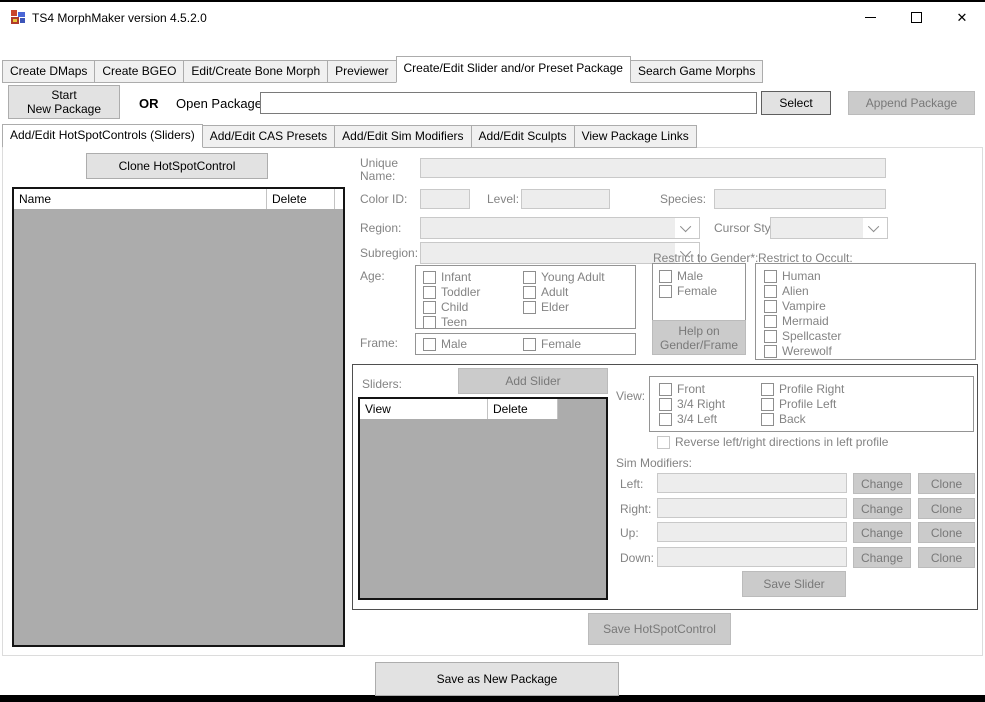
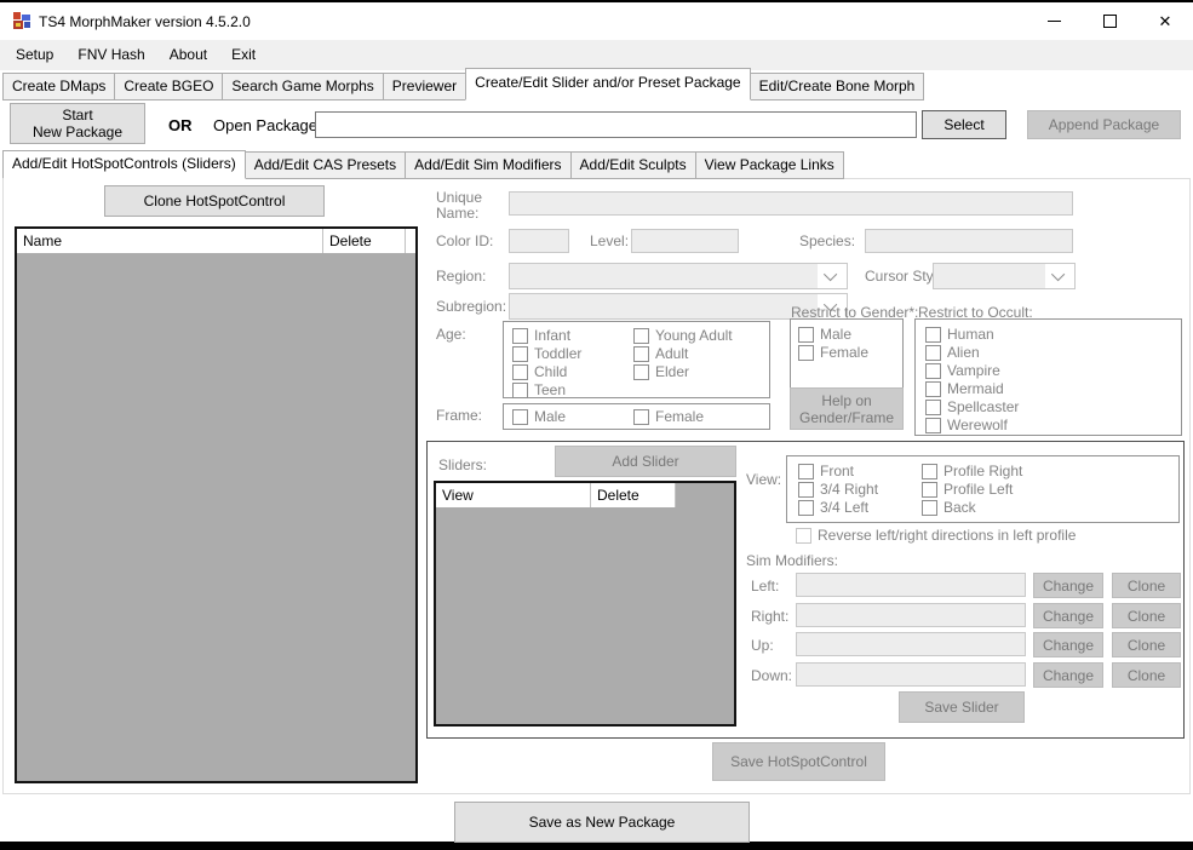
  TS4 MorphMaker version 4.5.2.0
  ✕
+ Setup
+ FNV Hash
+ About
+ Exit
  Create DMaps
  Create BGEO
- Edit/Create Bone Morph
+ Search Game Morphs
  Previewer
  Create/Edit Slider and/or Preset Package
- Search Game Morphs
+ Edit/Create Bone Morph
  Start
  New Package
  OR
  Open Package
  Select
  Append Package
  Add/Edit HotSpotControls (Sliders)
  Add/Edit CAS Presets
  Add/Edit Sim Modifiers
  Add/Edit Sculpts
  View Package Links
  Clone HotSpotControl
  Name
  Delete
  Unique
  Name:
  Color ID:
  Level:
  Species:
  Region:
  Cursor Sty
  Subregion:
  Age:
  Infant
  Toddler
  Child
  Teen
  Young Adult
  Adult
  Elder
  Frame:
  Male
  Female
  Restrict to Gender*:
  Male
  Female
  Help on
  Gender/Frame
  Restrict to Occult:
  Human
  Alien
  Vampire
  Mermaid
  Spellcaster
  Werewolf
  Sliders:
  Add Slider
  View
  Delete
  View:
  Front
  3/4 Right
  3/4 Left
  Profile Right
  Profile Left
  Back
  Reverse left/right directions in left profile
  Sim Modifiers:
  Left:
  Change
  Clone
  Right:
  Change
  Clone
  Up:
  Change
  Clone
  Down:
  Change
  Clone
  Save Slider
  Save HotSpotControl
  Save as New Package
